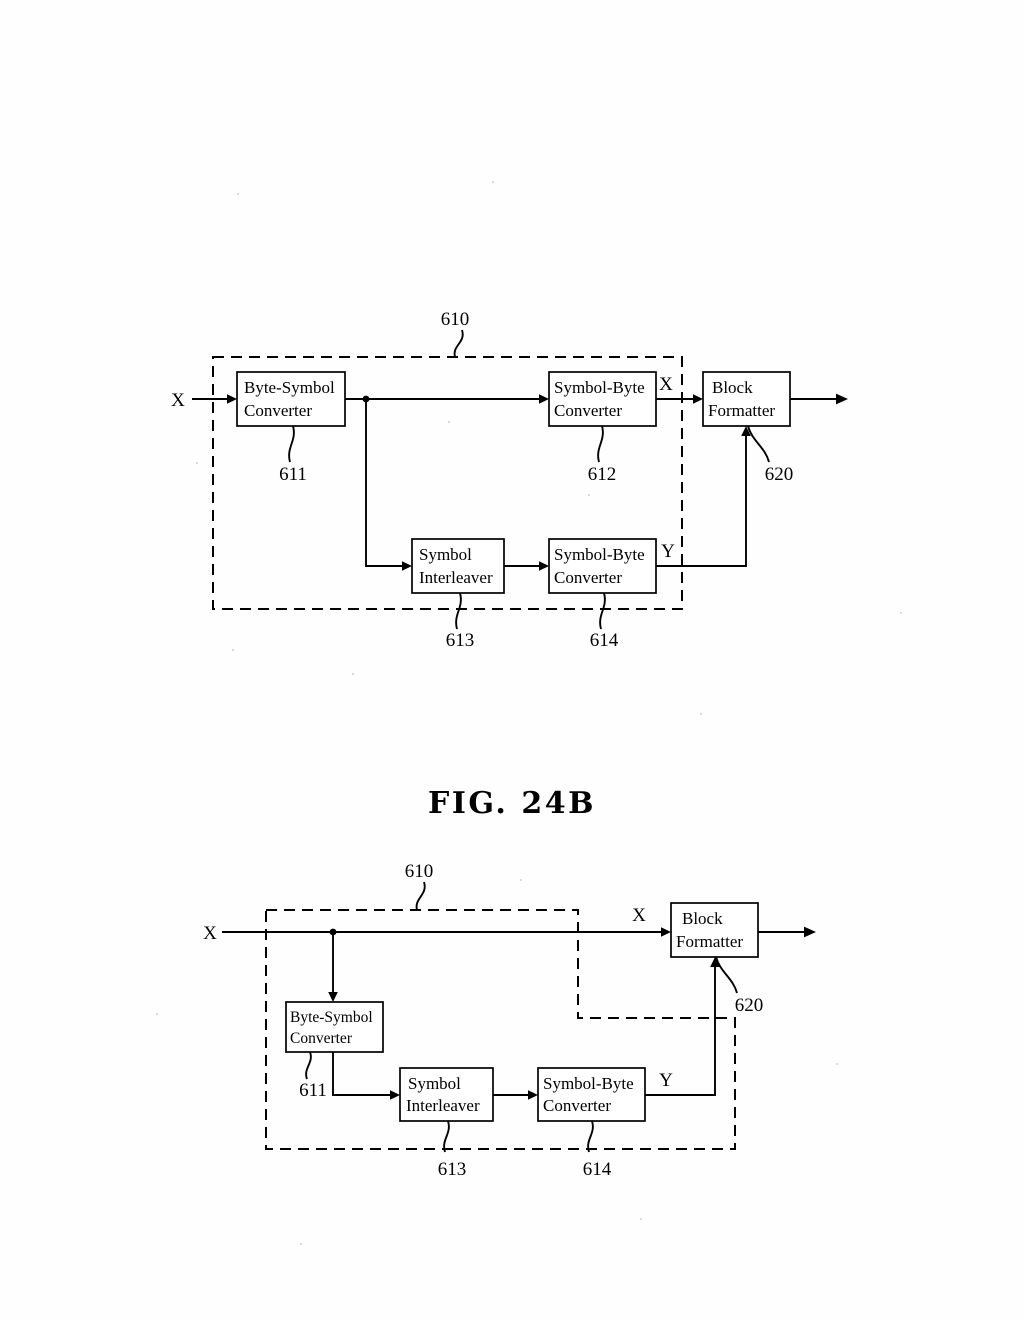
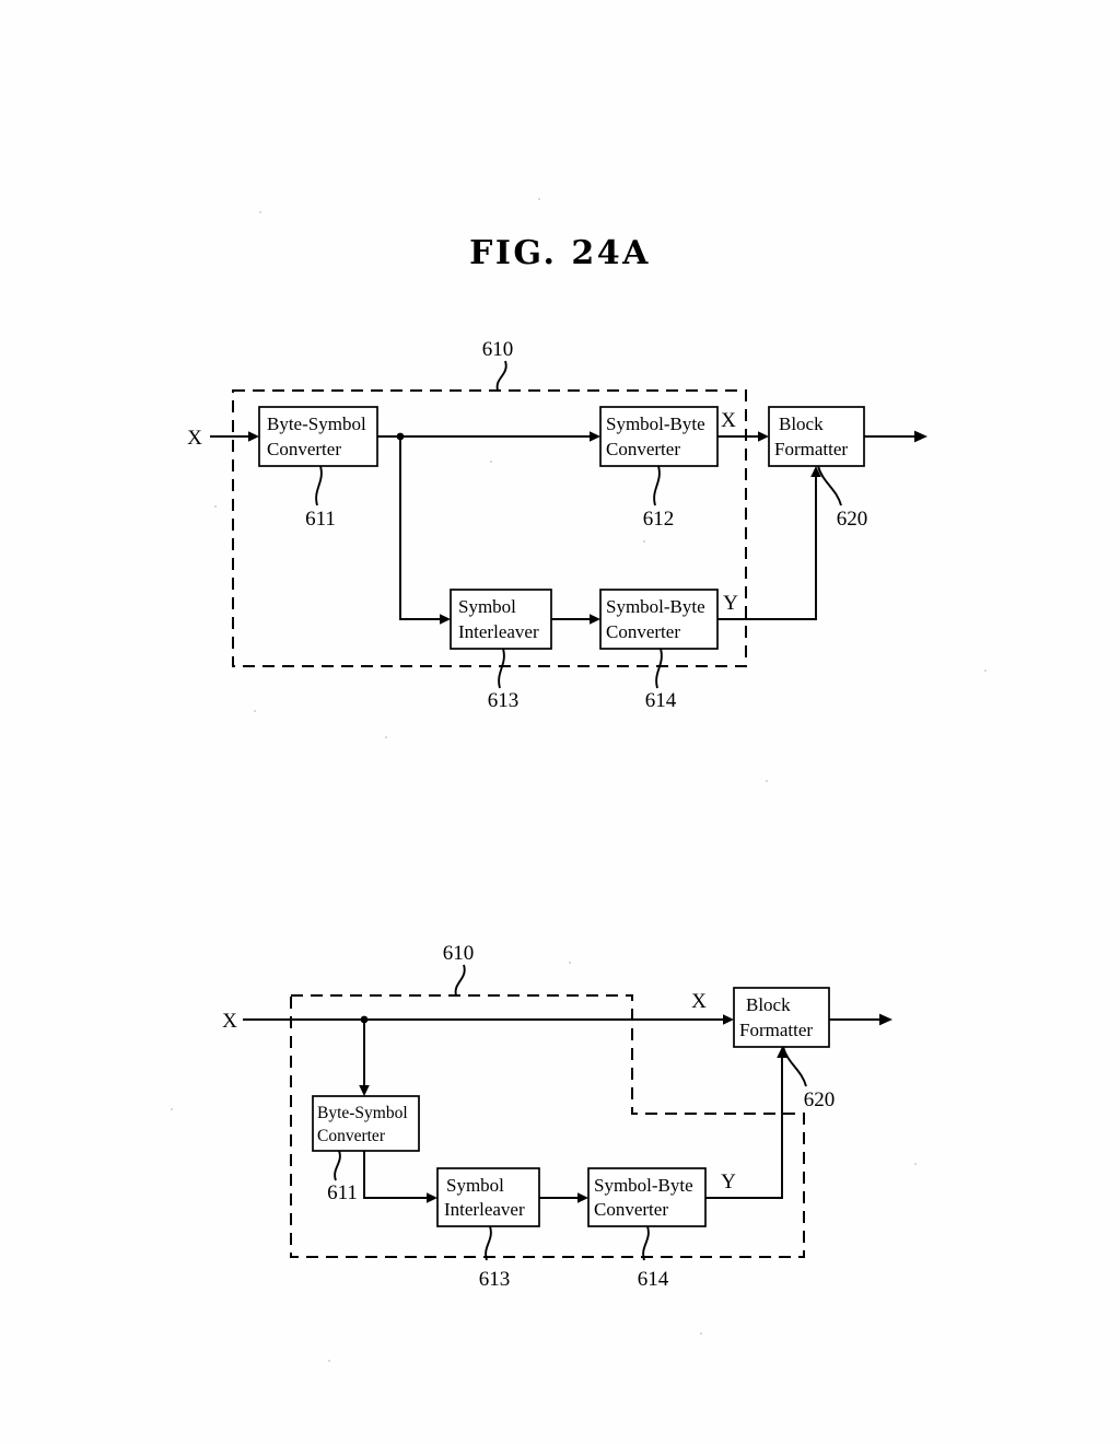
+ FIG. 24A
  610
  Byte-Symbol
  Converter
  611
  Symbol-Byte
  Converter
  612
  Symbol
  Interleaver
  613
  Symbol-Byte
  Converter
  614
  Block
  Formatter
  620
  X
  X
  Y
- FIG. 24B
  610
  Byte-Symbol
  Converter
  611
  Symbol
  Interleaver
  613
  Symbol-Byte
  Converter
  614
  Block
  Formatter
  620
  X
  X
  Y
